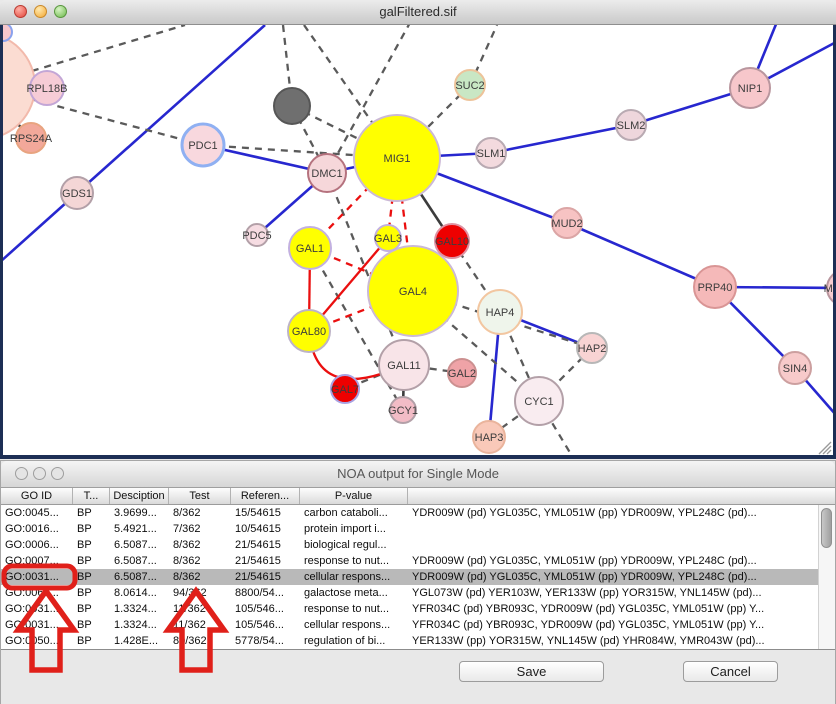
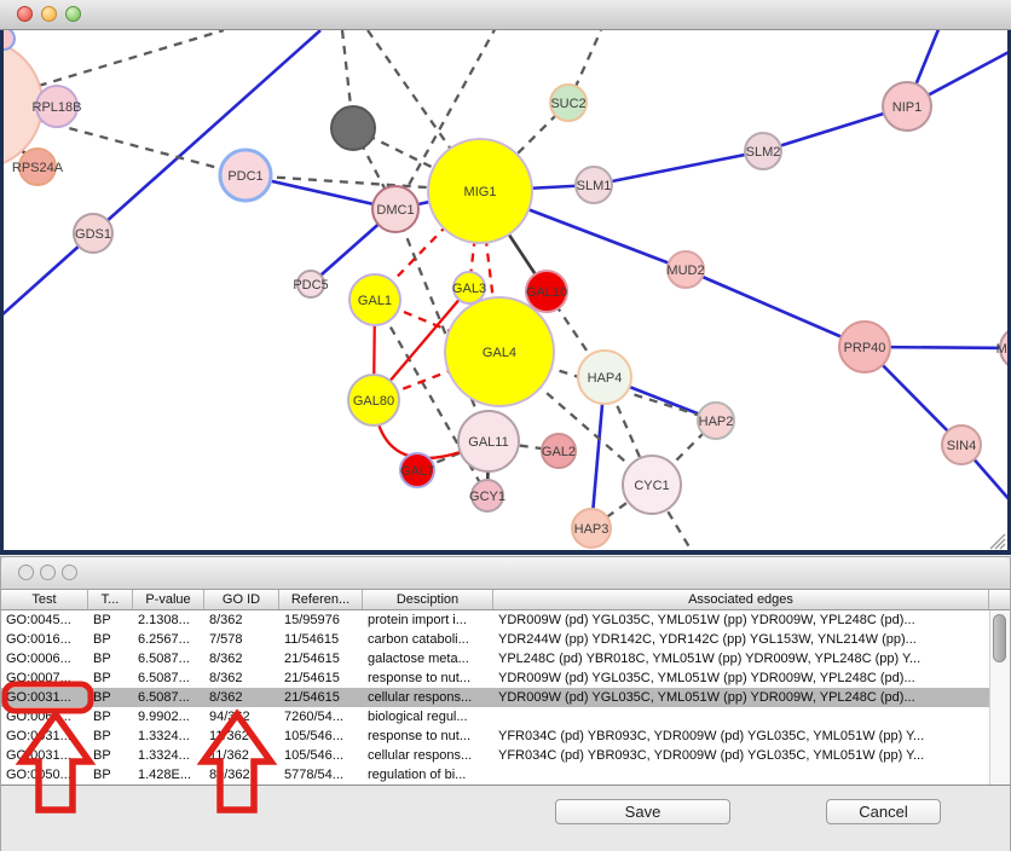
- galFiltered.sif
  RPL18B
  RPS24A
  GDS1
  PDC1
  MIG1
  DMC1
  SLM1
  SLM2
  NIP1
  SUC2
  MUD2
  PRP40
  SIN4
  HAP2
  HAP4
  CYC1
  HAP3
  GCY1
  GAL11
  GAL2
  GAL7
  GAL80
  GAL4
  GAL1
  GAL3
  GAL10
  PDC5
- NOA output for Single Mode
- GO ID
+ Test
  T...
- Desciption
+ P-value
- Test
+ GO ID
  Referen...
- P-value
+ Desciption
+ Associated edges
  GO:0045...
  BP
- 3.9699...
+ 2.1308...
  8/362
- 15/54615
+ 15/95976
- carbon cataboli...
+ protein import i...
  YDR009W (pd) YGL035C, YML051W (pp) YDR009W, YPL248C (pd)...
  GO:0016...
  BP
- 5.4921...
+ 6.2567...
- 7/362
+ 7/578
- 10/54615
+ 11/54615
- protein import i...
+ carbon cataboli...
+ YDR244W (pp) YDR142C, YDR142C (pp) YGL153W, YNL214W (pp)...
  GO:0006...
  BP
  6.5087...
  8/362
  21/54615
- biological regul...
+ galactose meta...
+ YPL248C (pd) YBR018C, YML051W (pp) YDR009W, YPL248C (pp) Y...
  GO:0007...
  BP
  6.5087...
  8/362
  21/54615
  response to nut...
  YDR009W (pd) YGL035C, YML051W (pp) YDR009W, YPL248C (pd)...
  GO:0031...
  BP
  6.5087...
  8/362
  21/54615
  cellular respons...
  YDR009W (pd) YGL035C, YML051W (pp) YDR009W, YPL248C (pd)...
  GO:006...
  BP
- 8.0614...
+ 9.9902...
- 8800/54...
+ 7260/54...
- galactose meta...
+ biological regul...
- YGL073W (pd) YER103W, YER133W (pp) YOR315W, YNL145W (pd)...
  GO:031..
  BP
  1.3324...
  105/546...
  response to nut...
  YFR034C (pd) YBR093C, YDR009W (pd) YGL035C, YML051W (pp) Y...
  GO0031...
  BP
  1.3324...
  11/362
  105/546...
  cellular respons...
  YFR034C (pd) YBR093C, YDR009W (pd) YGL035C, YML051W (pp) Y...
  GO:050..
  BP
  1.428E...
  8/362
  5778/54...
  regulation of bi...
- YER133W (pp) YOR315W, YNL145W (pd) YHR084W, YMR043W (pd)...
  Save
  Cancel
